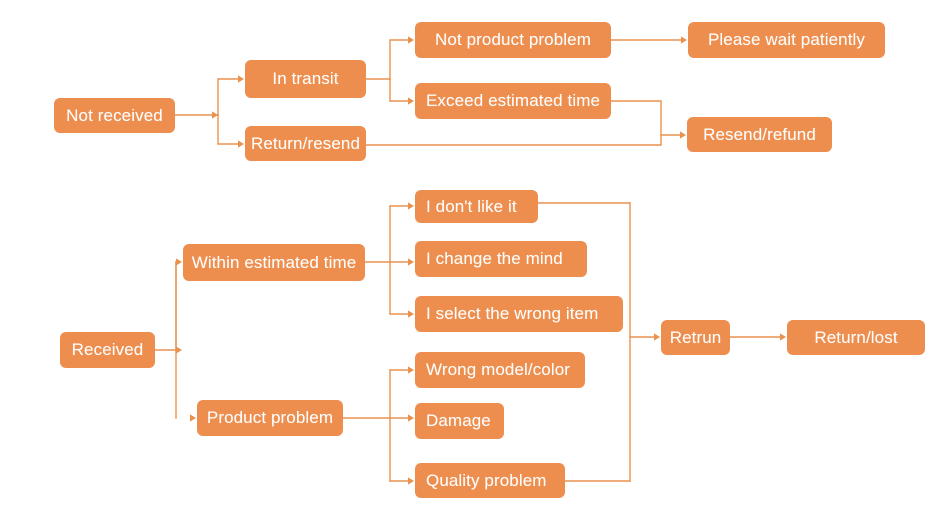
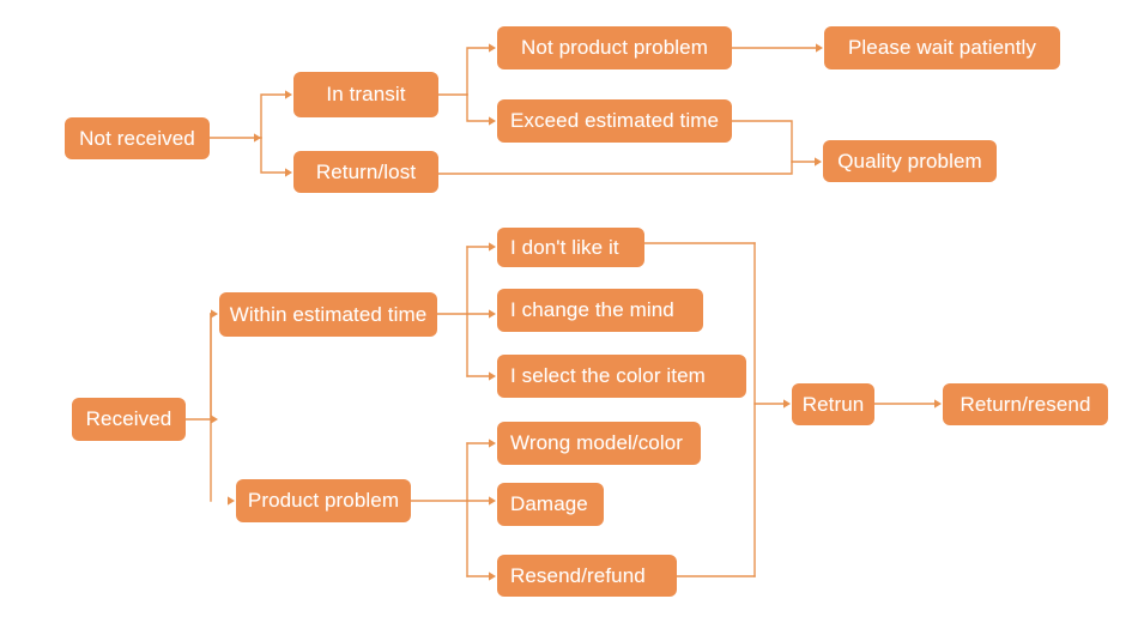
  Not received
  In transit
- Return/resend
+ Return/lost
  Not product problem
  Exceed estimated time
  Please wait patiently
- Resend/refund
+ Quality problem
  Received
  Within estimated time
  Product problem
  I don't like it
  I change the mind
- I select the wrong item
+ I select the color item
  Wrong model/color
  Damage
- Quality problem
+ Resend/refund
  Retrun
- Return/lost
+ Return/resend
